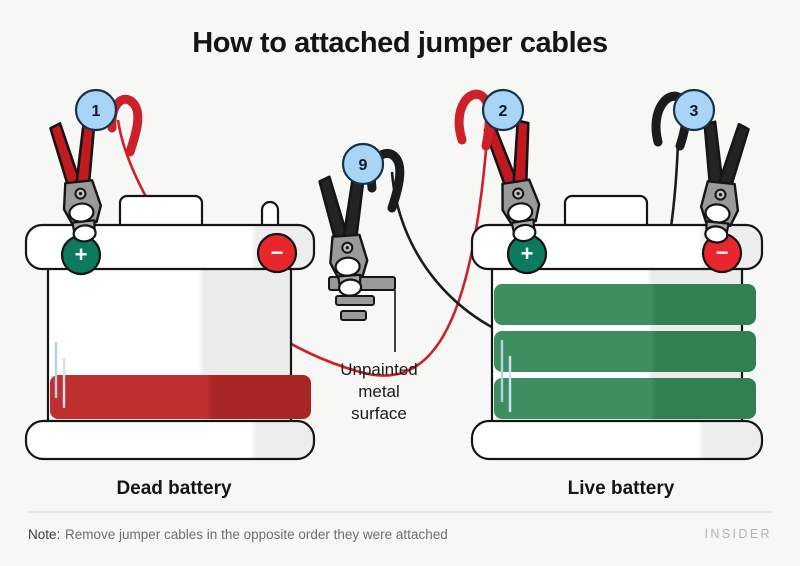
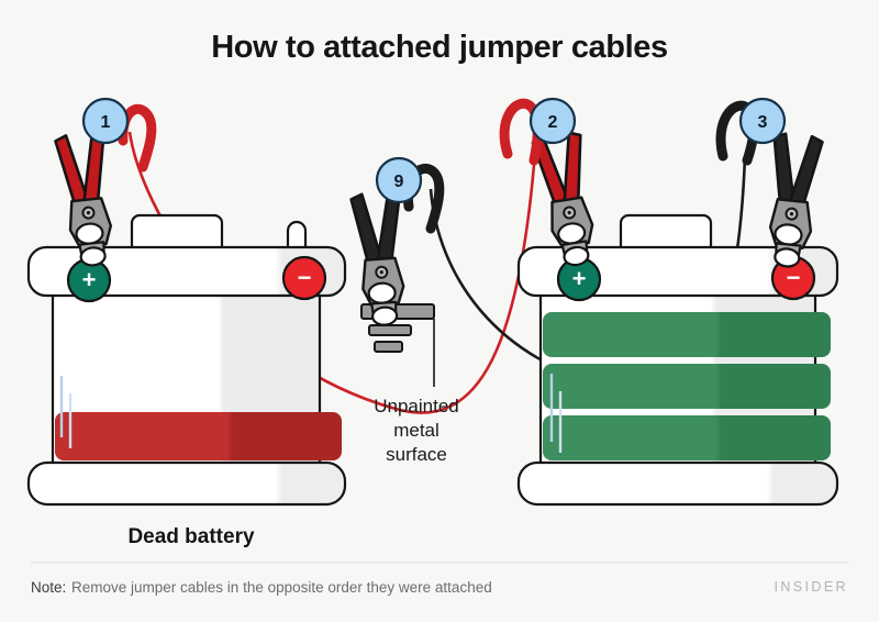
  How to attached jumper cables
  +
  −
  Dead battery
  +
  −
- Live battery
  Unpainted
  metal
  surface
  1
  2
  3
  9
  Note:
  Remove jumper cables in the opposite order they were attached
  INSIDER
